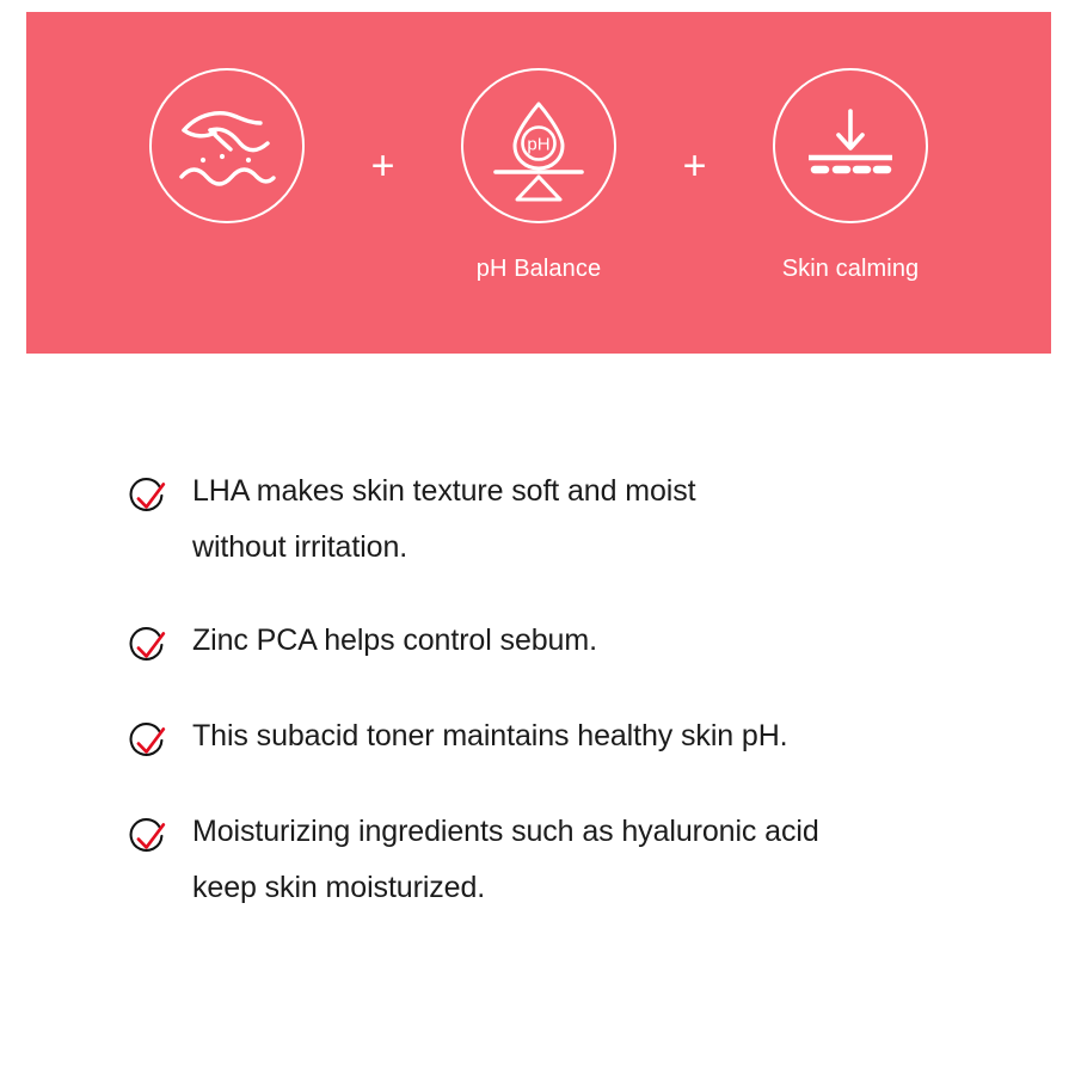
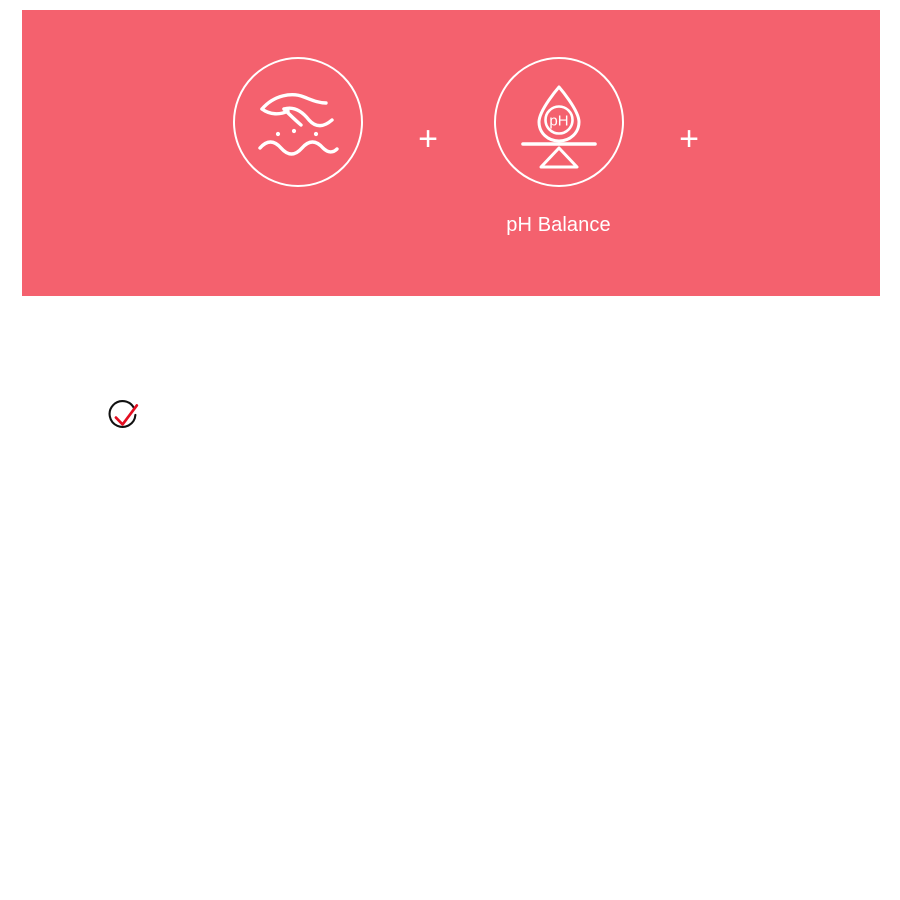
  +
  pH
  pH Balance
  +
- Skin calming
- LHA makes skin texture soft and moist
- without irritation.
- Zinc PCA helps control sebum.
- This subacid toner maintains healthy skin pH.
- Moisturizing ingredients such as hyaluronic acid
- keep skin moisturized.
